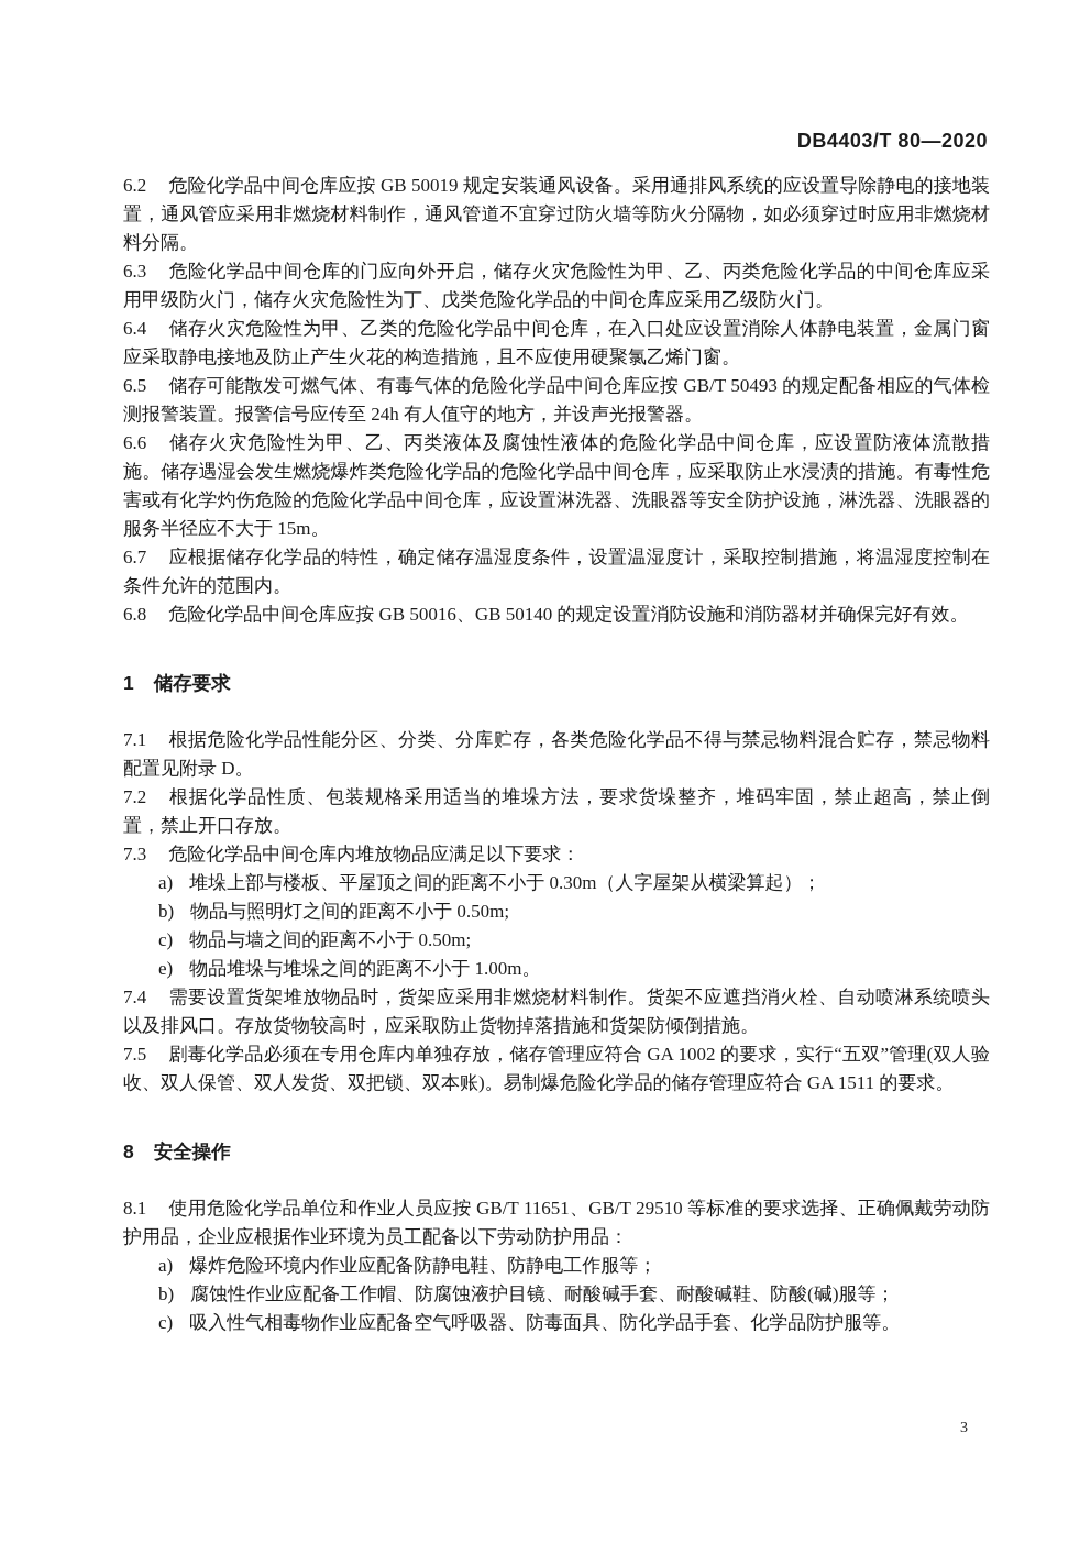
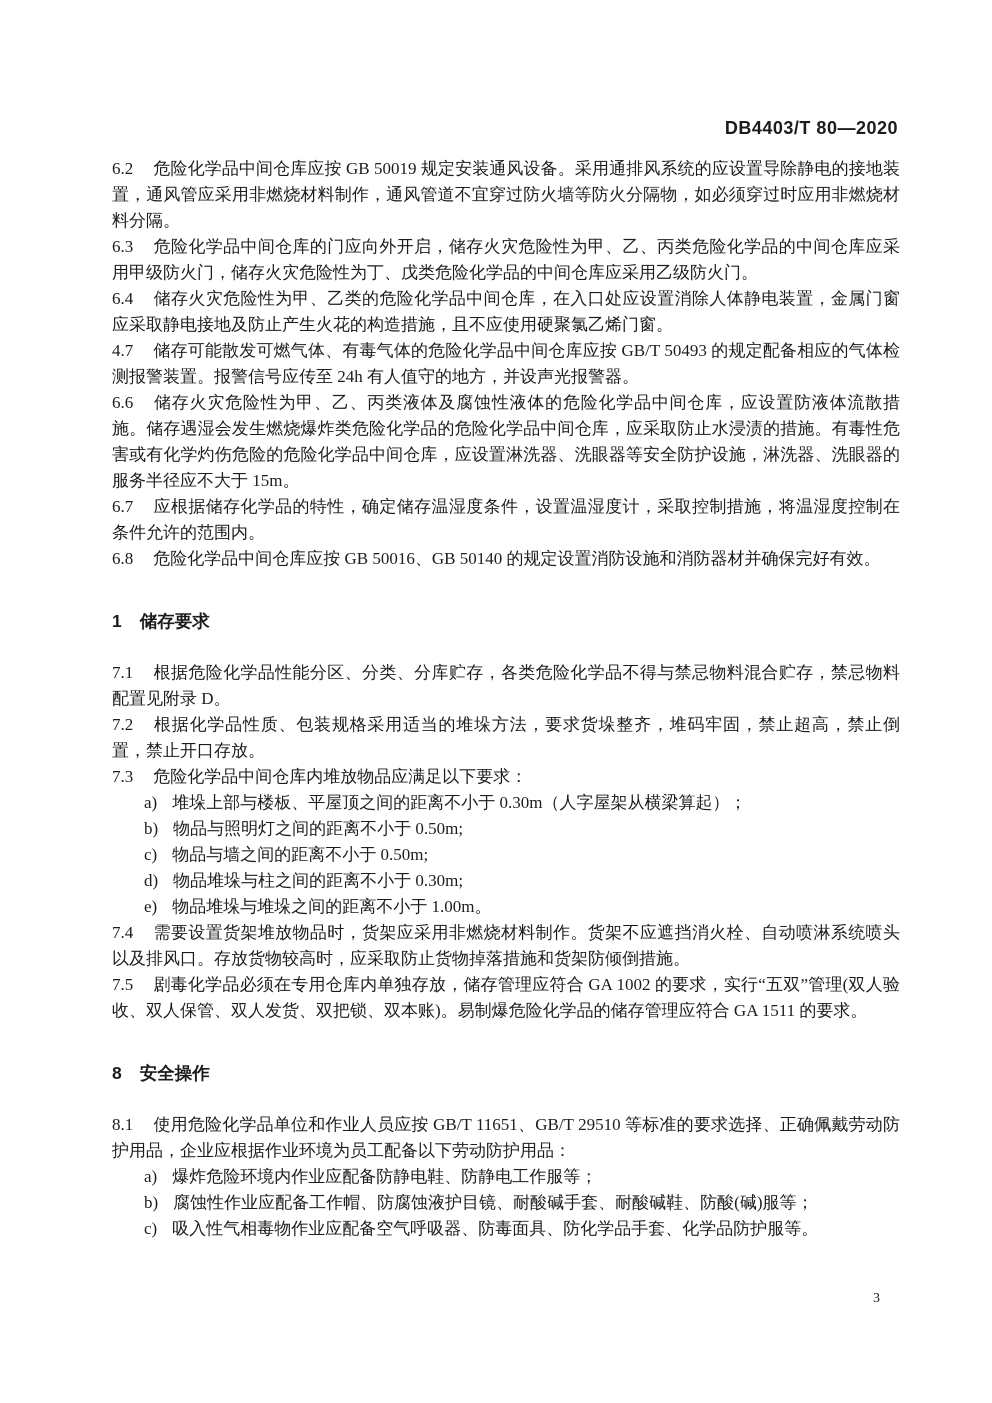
  DB4403/T 80—2020
  6.2 危险化学品中间仓库应按 GB 50019 规定安装通风设备。采用通排风系统的应设置导除静电的接地装置，通风管应采用非燃烧材料制作，通风管道不宜穿过防火墙等防火分隔物，如必须穿过时应用非燃烧材料分隔。
  6.3 危险化学品中间仓库的门应向外开启，储存火灾危险性为甲、乙、丙类危险化学品的中间仓库应采用甲级防火门，储存火灾危险性为丁、戊类危险化学品的中间仓库应采用乙级防火门。
  6.4 储存火灾危险性为甲、乙类的危险化学品中间仓库，在入口处应设置消除人体静电装置，金属门窗应采取静电接地及防止产生火花的构造措施，且不应使用硬聚氯乙烯门窗。
- 6.5 储存可能散发可燃气体、有毒气体的危险化学品中间仓库应按 GB/T 50493 的规定配备相应的气体检测报警装置。报警信号应传至 24h 有人值守的地方，并设声光报警器。
+ 4.7 储存可能散发可燃气体、有毒气体的危险化学品中间仓库应按 GB/T 50493 的规定配备相应的气体检测报警装置。报警信号应传至 24h 有人值守的地方，并设声光报警器。
  6.6 储存火灾危险性为甲、乙、丙类液体及腐蚀性液体的危险化学品中间仓库，应设置防液体流散措施。储存遇湿会发生燃烧爆炸类危险化学品的危险化学品中间仓库，应采取防止水浸渍的措施。有毒性危害或有化学灼伤危险的危险化学品中间仓库，应设置淋洗器、洗眼器等安全防护设施，淋洗器、洗眼器的服务半径应不大于 15m。
  6.7 应根据储存化学品的特性，确定储存温湿度条件，设置温湿度计，采取控制措施，将温湿度控制在条件允许的范围内。
  6.8 危险化学品中间仓库应按 GB 50016、GB 50140 的规定设置消防设施和消防器材并确保完好有效。
  1 储存要求
  7.1 根据危险化学品性能分区、分类、分库贮存，各类危险化学品不得与禁忌物料混合贮存，禁忌物料配置见附录 D。
  7.2 根据化学品性质、包装规格采用适当的堆垛方法，要求货垛整齐，堆码牢固，禁止超高，禁止倒置，禁止开口存放。
  7.3 危险化学品中间仓库内堆放物品应满足以下要求：
  a) 堆垛上部与楼板、平屋顶之间的距离不小于 0.30m（人字屋架从横梁算起）；
  b) 物品与照明灯之间的距离不小于 0.50m;
  c) 物品与墙之间的距离不小于 0.50m;
+ d) 物品堆垛与柱之间的距离不小于 0.30m;
  e) 物品堆垛与堆垛之间的距离不小于 1.00m。
  7.4 需要设置货架堆放物品时，货架应采用非燃烧材料制作。货架不应遮挡消火栓、自动喷淋系统喷头以及排风口。存放货物较高时，应采取防止货物掉落措施和货架防倾倒措施。
  7.5 剧毒化学品必须在专用仓库内单独存放，储存管理应符合 GA 1002 的要求，实行“五双”管理(双人验收、双人保管、双人发货、双把锁、双本账)。易制爆危险化学品的储存管理应符合 GA 1511 的要求。
  8 安全操作
  8.1 使用危险化学品单位和作业人员应按 GB/T 11651、GB/T 29510 等标准的要求选择、正确佩戴劳动防护用品，企业应根据作业环境为员工配备以下劳动防护用品：
  a) 爆炸危险环境内作业应配备防静电鞋、防静电工作服等；
  b) 腐蚀性作业应配备工作帽、防腐蚀液护目镜、耐酸碱手套、耐酸碱鞋、防酸(碱)服等；
  c) 吸入性气相毒物作业应配备空气呼吸器、防毒面具、防化学品手套、化学品防护服等。
  3
